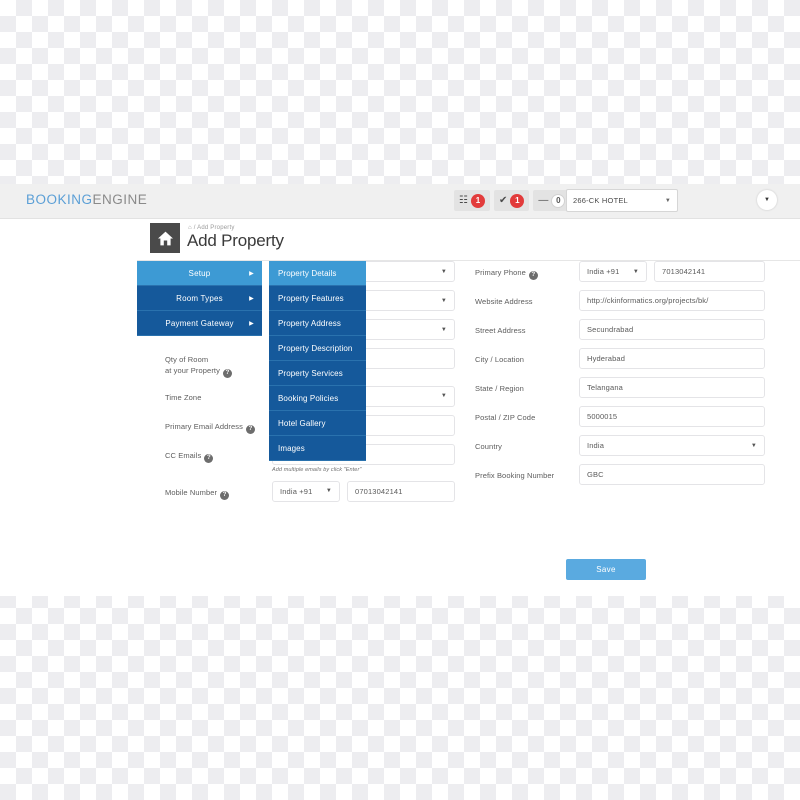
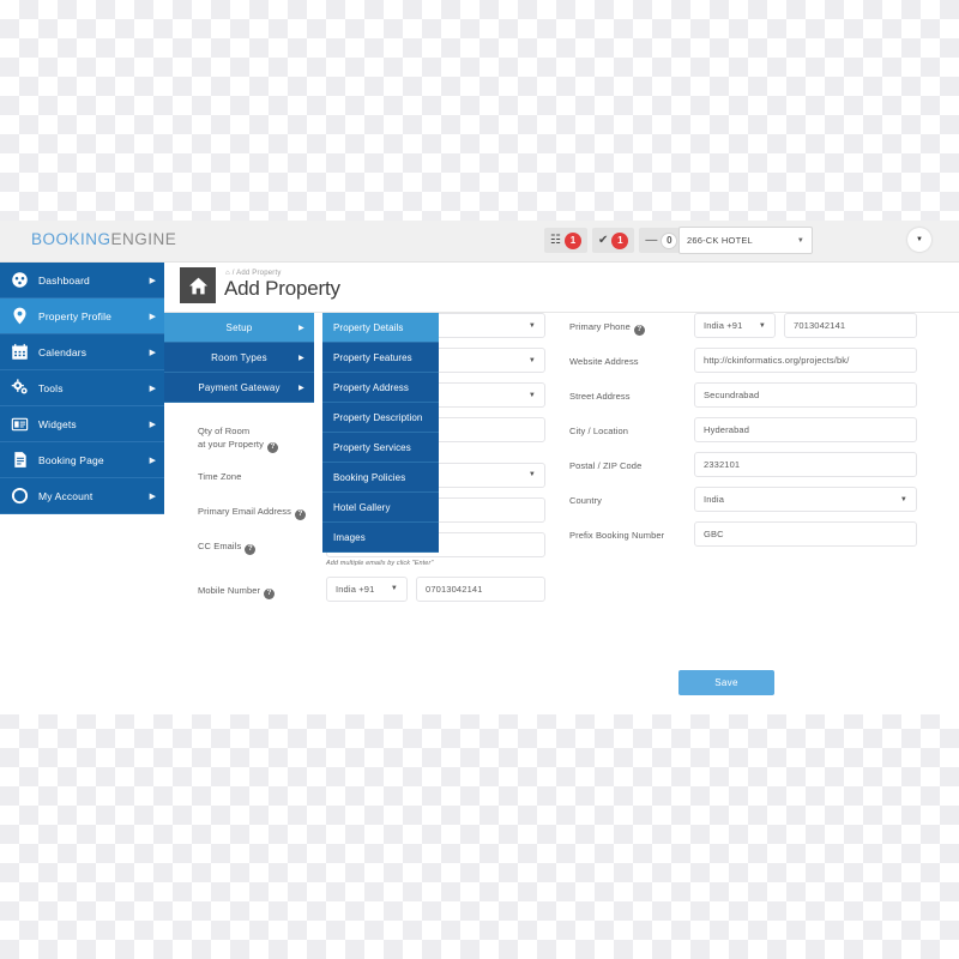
  BOOKINGENGINE
  ☷
  1
  ✔
  1
  —
  0
  266-CK HOTEL
  Add Property
+ Dashboard
+ Property Profile
+ Calendars
+ Tools
+ Widgets
+ Booking Page
+ My Account
  Qty of Room
  at your Property
  Time Zone
  Primary Email Address
  CC Emails
  Mobile Number
  India +91
  07013042141
  Primary Phone
  India +91
  7013042141
  Website Address
  http://ckinformatics.org/projects/bk/
  Street Address
  Secundrabad
  City / Location
  Hyderabad
- State / Region
- Telangana
  Postal / ZIP Code
- 5000015
+ 2332101
  Country
  India
  Prefix Booking Number
  GBC
  Setup
  Room Types
  Payment Gateway
  Property Details
  Property Features
  Property Address
  Property Description
  Property Services
  Booking Policies
  Hotel Gallery
  Images
  Save
